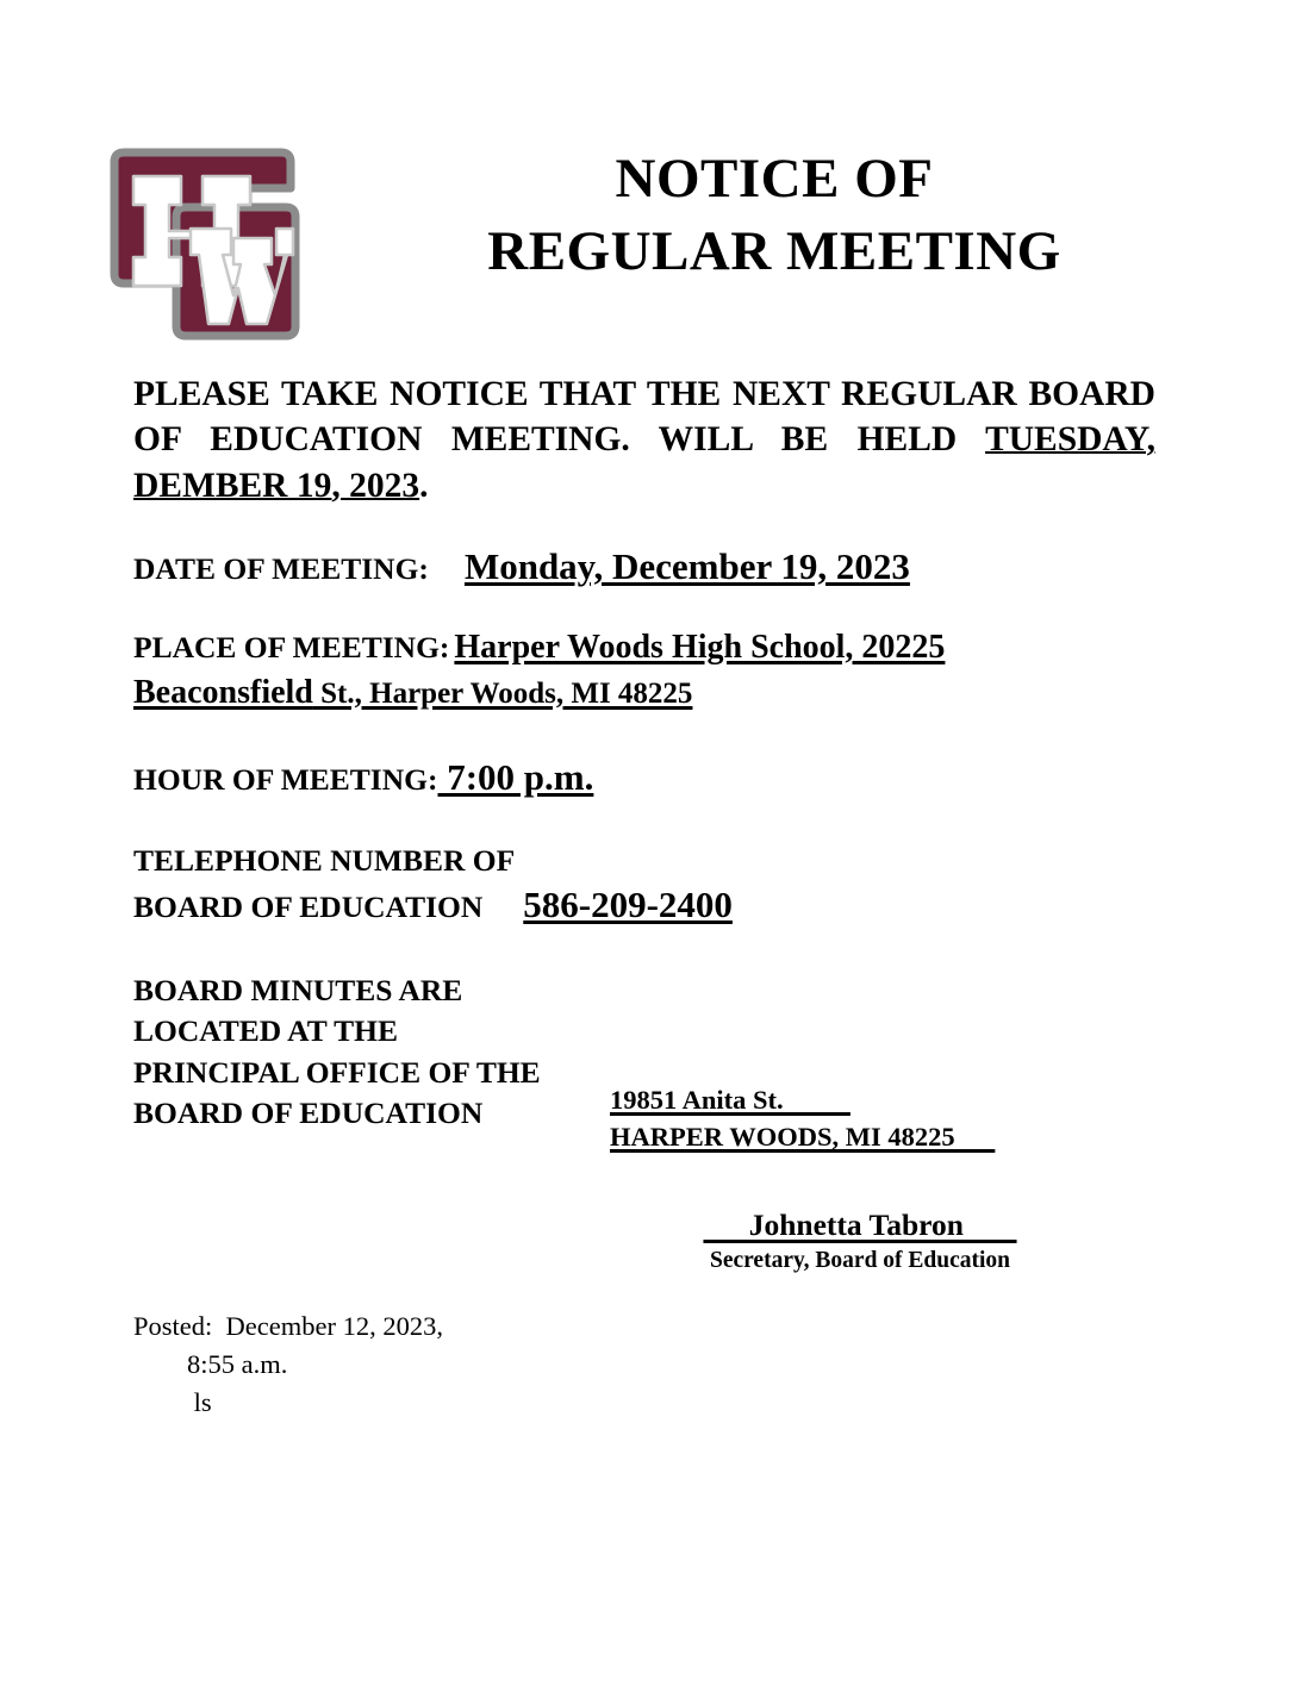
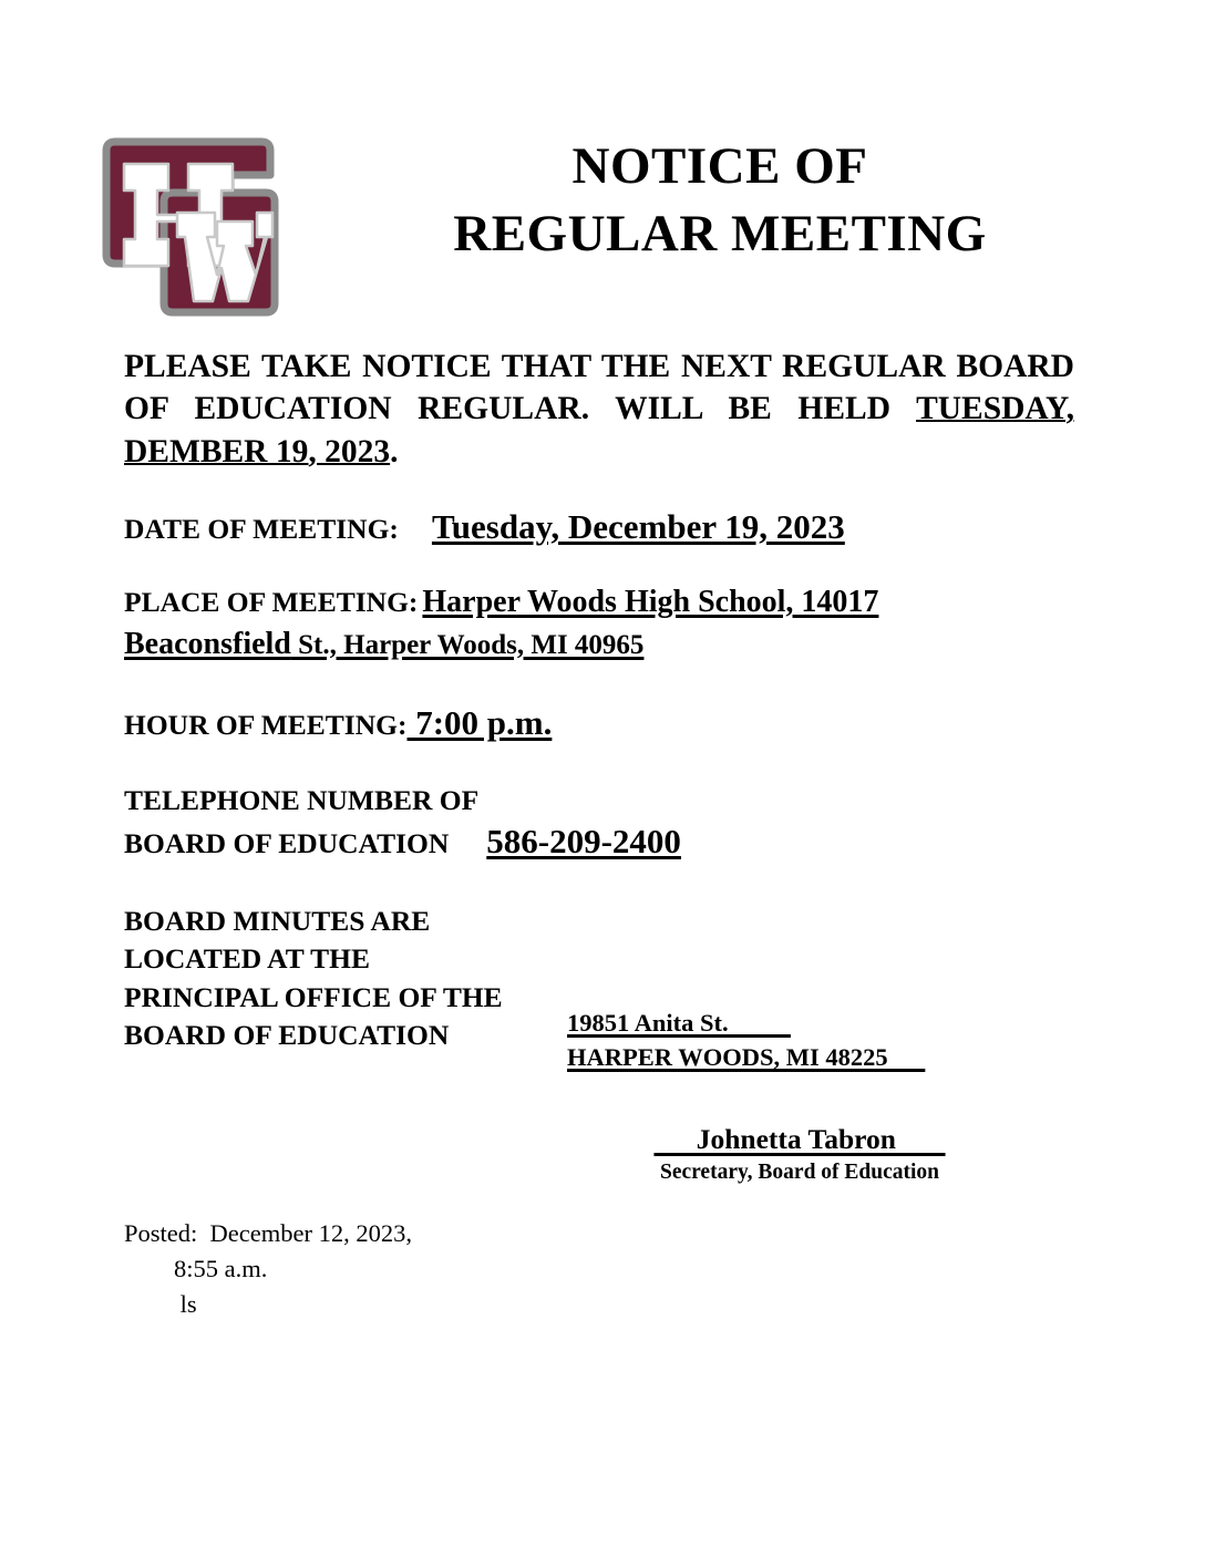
  NOTICE OF
  REGULAR MEETING
- PLEASE TAKE NOTICE THAT THE NEXT REGULAR BOARD OF EDUCATION MEETING. WILL BE HELD TUESDAY, DEMBER 19, 2023.
+ PLEASE TAKE NOTICE THAT THE NEXT REGULAR BOARD OF EDUCATION REGULAR. WILL BE HELD TUESDAY, DEMBER 19, 2023.
- DATE OF MEETING: Monday, December 19, 2023
+ DATE OF MEETING: Tuesday, December 19, 2023
- PLACE OF MEETING: Harper Woods High School, 20225
+ PLACE OF MEETING: Harper Woods High School, 14017
- Beaconsfield St., Harper Woods, MI 48225
+ Beaconsfield St., Harper Woods, MI 40965
  HOUR OF MEETING: 7:00 p.m.
  TELEPHONE NUMBER OF
  BOARD OF EDUCATION 586-209-2400
  BOARD MINUTES ARE
  LOCATED AT THE
  PRINCIPAL OFFICE OF THE
  BOARD OF EDUCATION
  19851 Anita St.
  HARPER WOODS, MI 48225
  Johnetta Tabron
  Secretary, Board of Education
  Posted: December 12, 2023,
  8:55 a.m.
  ls
